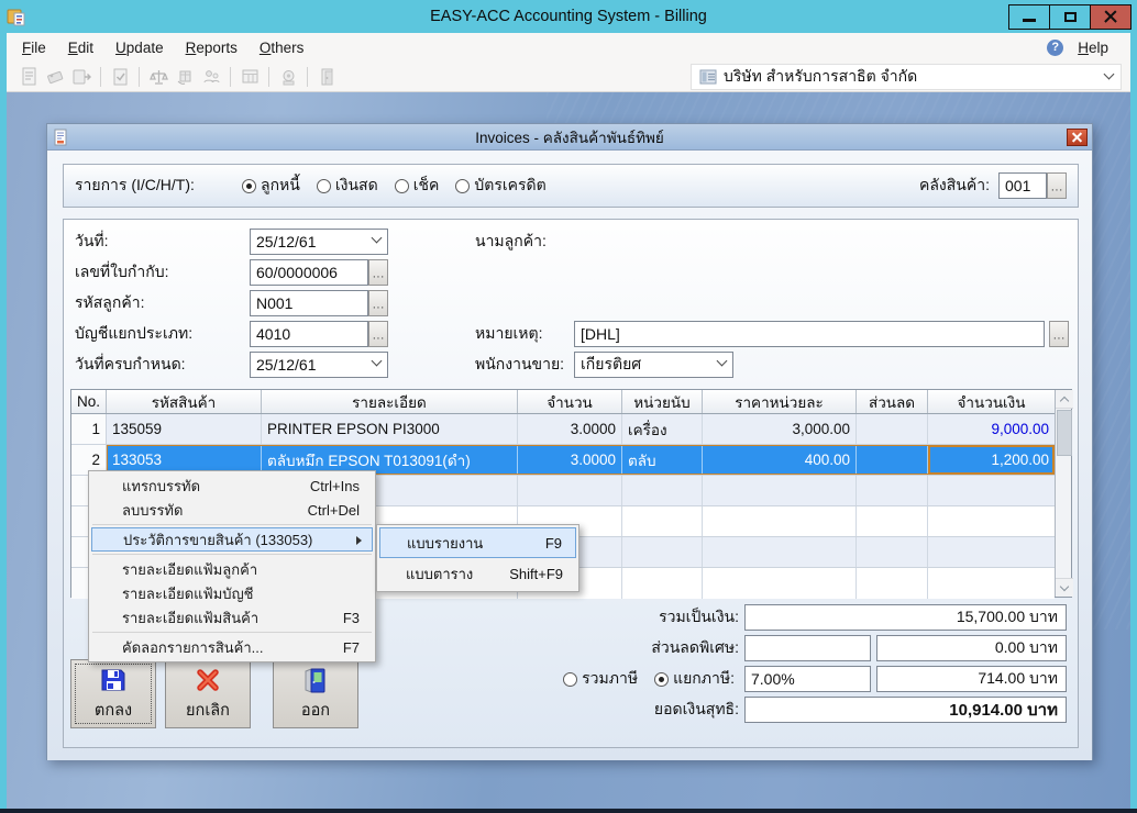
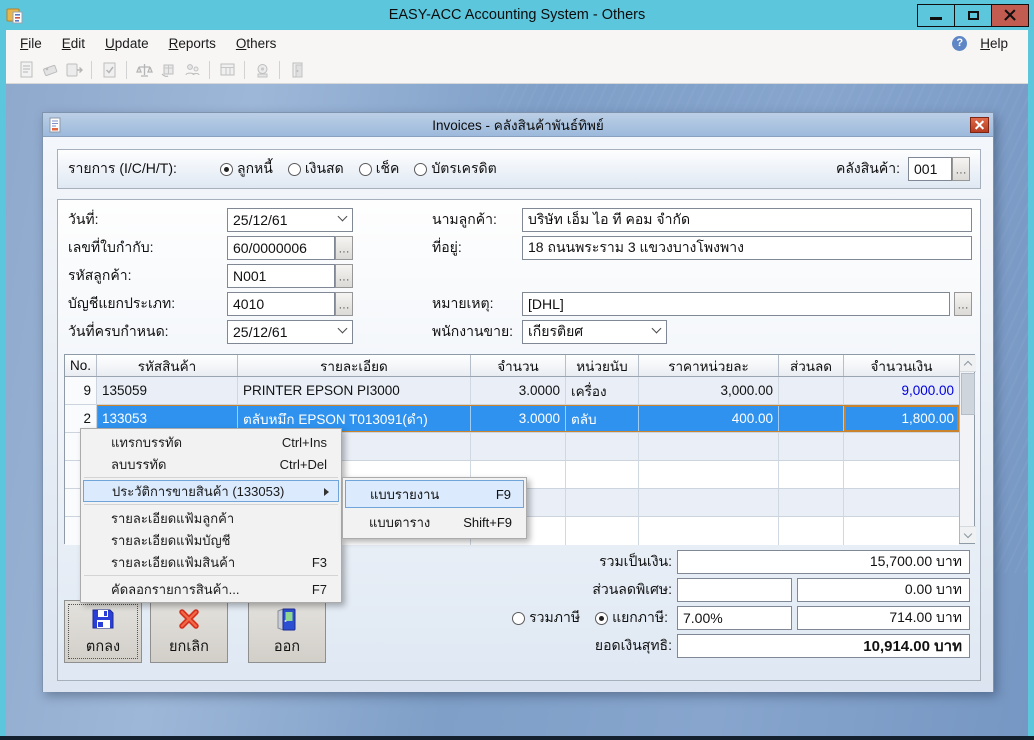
- EASY-ACC Accounting System - Billing
+ EASY-ACC Accounting System - Others
  File
  Edit
  Update
  Reports
  Others
  Help
- บริษัท สำหรับการสาธิต จำกัด
  Invoices - คลังสินค้าพันธ์ทิพย์
  รายการ (I/C/H/T):
  ลูกหนี้
  เงินสด
  เช็ค
  บัตรเครดิต
  คลังสินค้า:
  001
  วันที่:
  25/12/61
  เลขที่ใบกำกับ:
  60/0000006
  รหัสลูกค้า:
  N001
  บัญชีแยกประเภท:
  4010
  วันที่ครบกำหนด:
  25/12/61
  นามลูกค้า:
+ บริษัท เอ็ม ไอ ที คอม จำกัด
+ ที่อยู่:
+ 18 ถนนพระราม 3 แขวงบางโพงพาง
  หมายเหตุ:
  [DHL]
  พนักงานขาย:
  เกียรติยศ
  No.
  รหัสสินค้า
  รายละเอียด
  จำนวน
  หน่วยนับ
  ราคาหน่วยละ
  ส่วนลด
  จำนวนเงิน
- 1
+ 9
  135059
  PRINTER EPSON PI3000
  3.0000
  เครื่อง
  3,000.00
  9,000.00
  2
  133053
  ตลับหมึก EPSON T013091(ดำ)
  3.0000
  ตลับ
  400.00
- 1,200.00
+ 1,800.00
  รวมเป็นเงิน:
  15,700.00 บาท
  ส่วนลดพิเศษ:
  0.00 บาท
  รวมภาษี
  แยกภาษี:
  7.00%
  714.00 บาท
  ยอดเงินสุทธิ:
  10,914.00 บาท
  ตกลง
  ยกเลิก
  ออก
  แทรกบรรทัด
  Ctrl+Ins
  ลบบรรทัด
  Ctrl+Del
  ประวัติการขายสินค้า (133053)
  รายละเอียดแฟ้มลูกค้า
  รายละเอียดแฟ้มบัญชี
  รายละเอียดแฟ้มสินค้า
  F3
  คัดลอกรายการสินค้า...
  F7
  แบบรายงาน
  F9
  แบบตาราง
  Shift+F9
